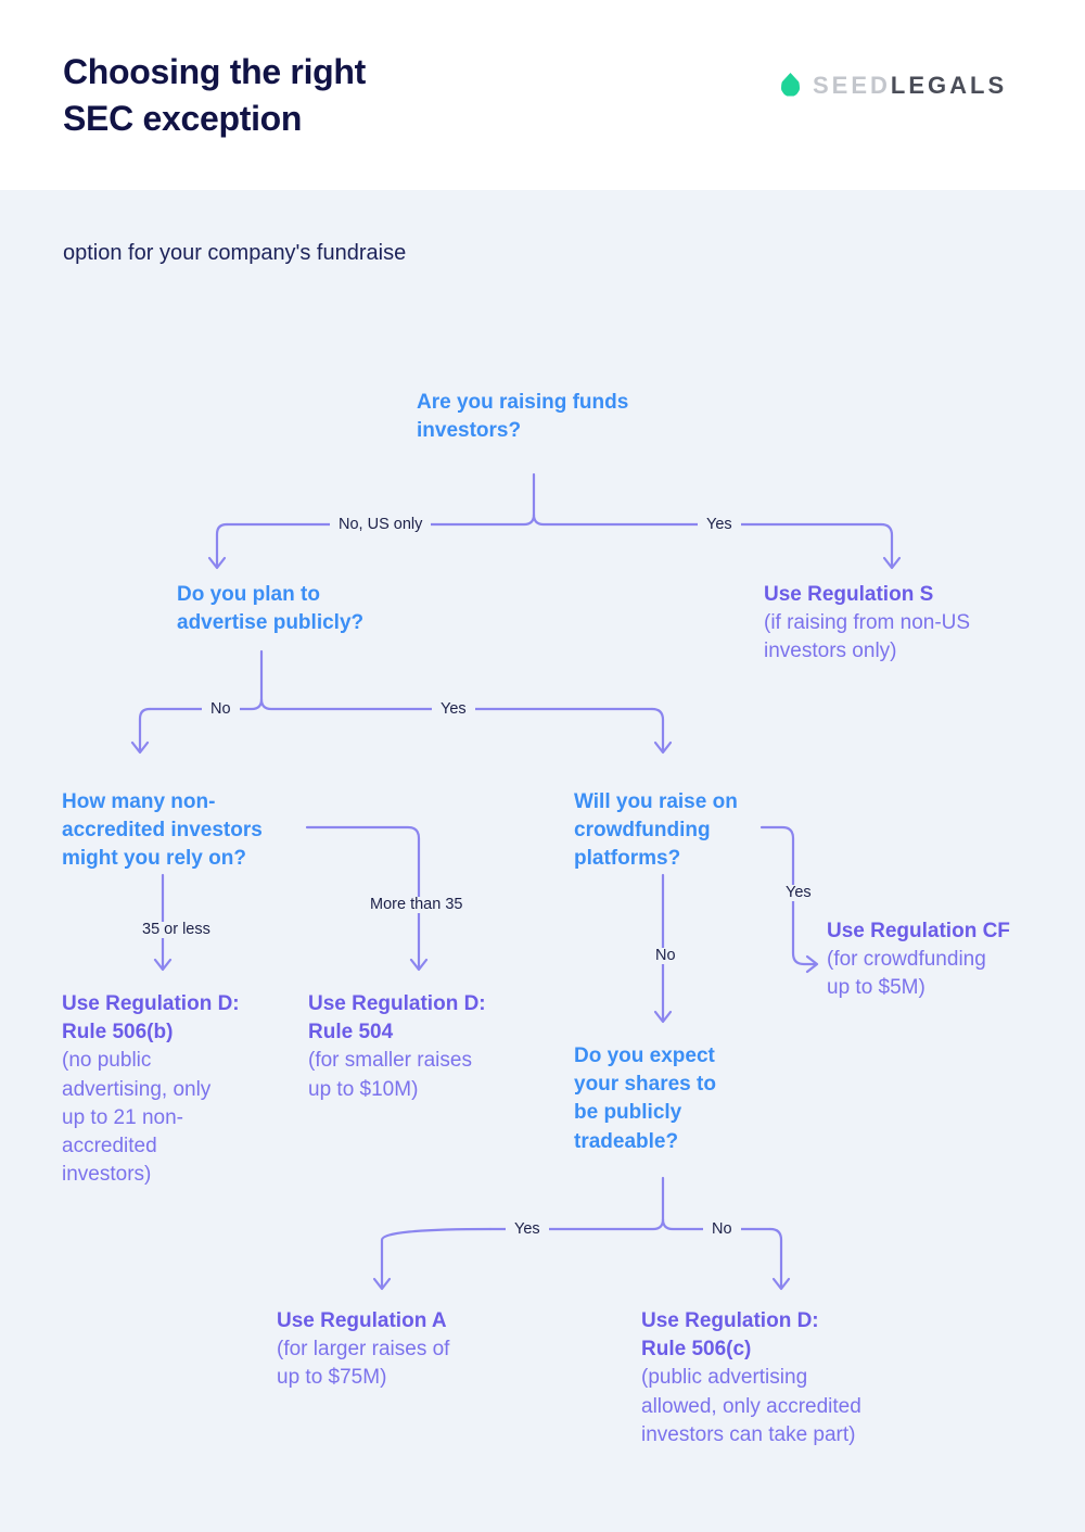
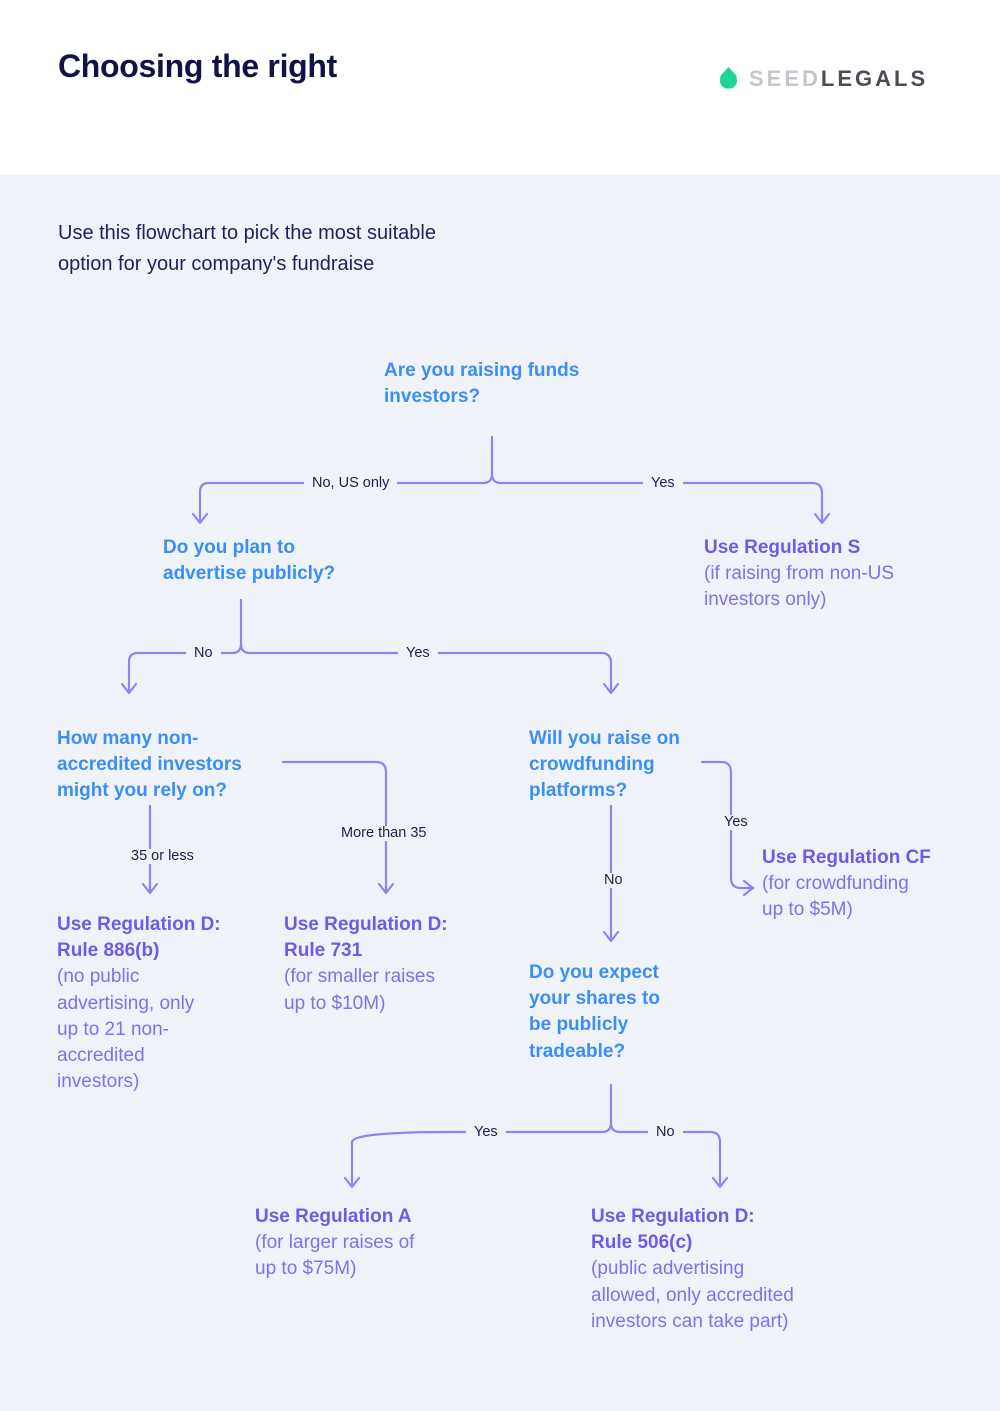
  Choosing the right
- SEC exception
  SEEDLEGALS
+ Use this flowchart to pick the most suitable
  option for your company's fundraise
  No, US only
  Yes
  No
  Yes
  35 or less
  More than 35
  Yes
  No
  Yes
  No
  Are you raising funds
  investors?
  Use Regulation S
  (if raising from non-US
  investors only)
  Do you plan to
  advertise publicly?
  How many non-
  accredited investors
  might you rely on?
  Will you raise on
  crowdfunding
  platforms?
  Use Regulation D:
- Rule 506(b)
+ Rule 886(b)
  (no public
  advertising, only
  up to 21 non-
  accredited
  investors)
  Use Regulation D:
- Rule 504
+ Rule 731
  (for smaller raises
  up to $10M)
  Use Regulation CF
  (for crowdfunding
  up to $5M)
  Do you expect
  your shares to
  be publicly
  tradeable?
  Use Regulation A
  (for larger raises of
  up to $75M)
  Use Regulation D:
  Rule 506(c)
  (public advertising
  allowed, only accredited
  investors can take part)
